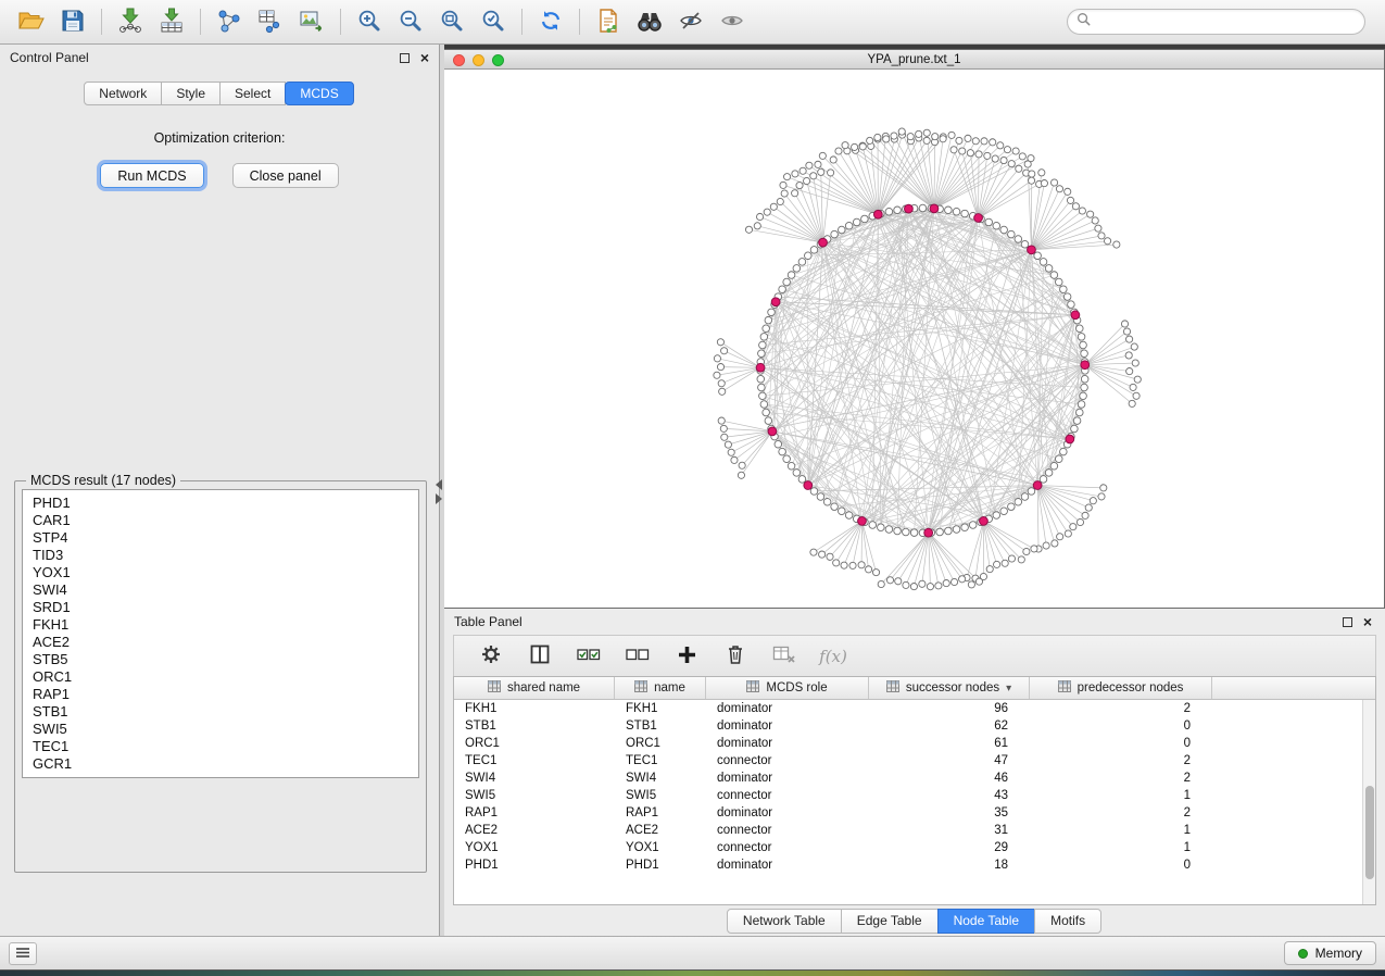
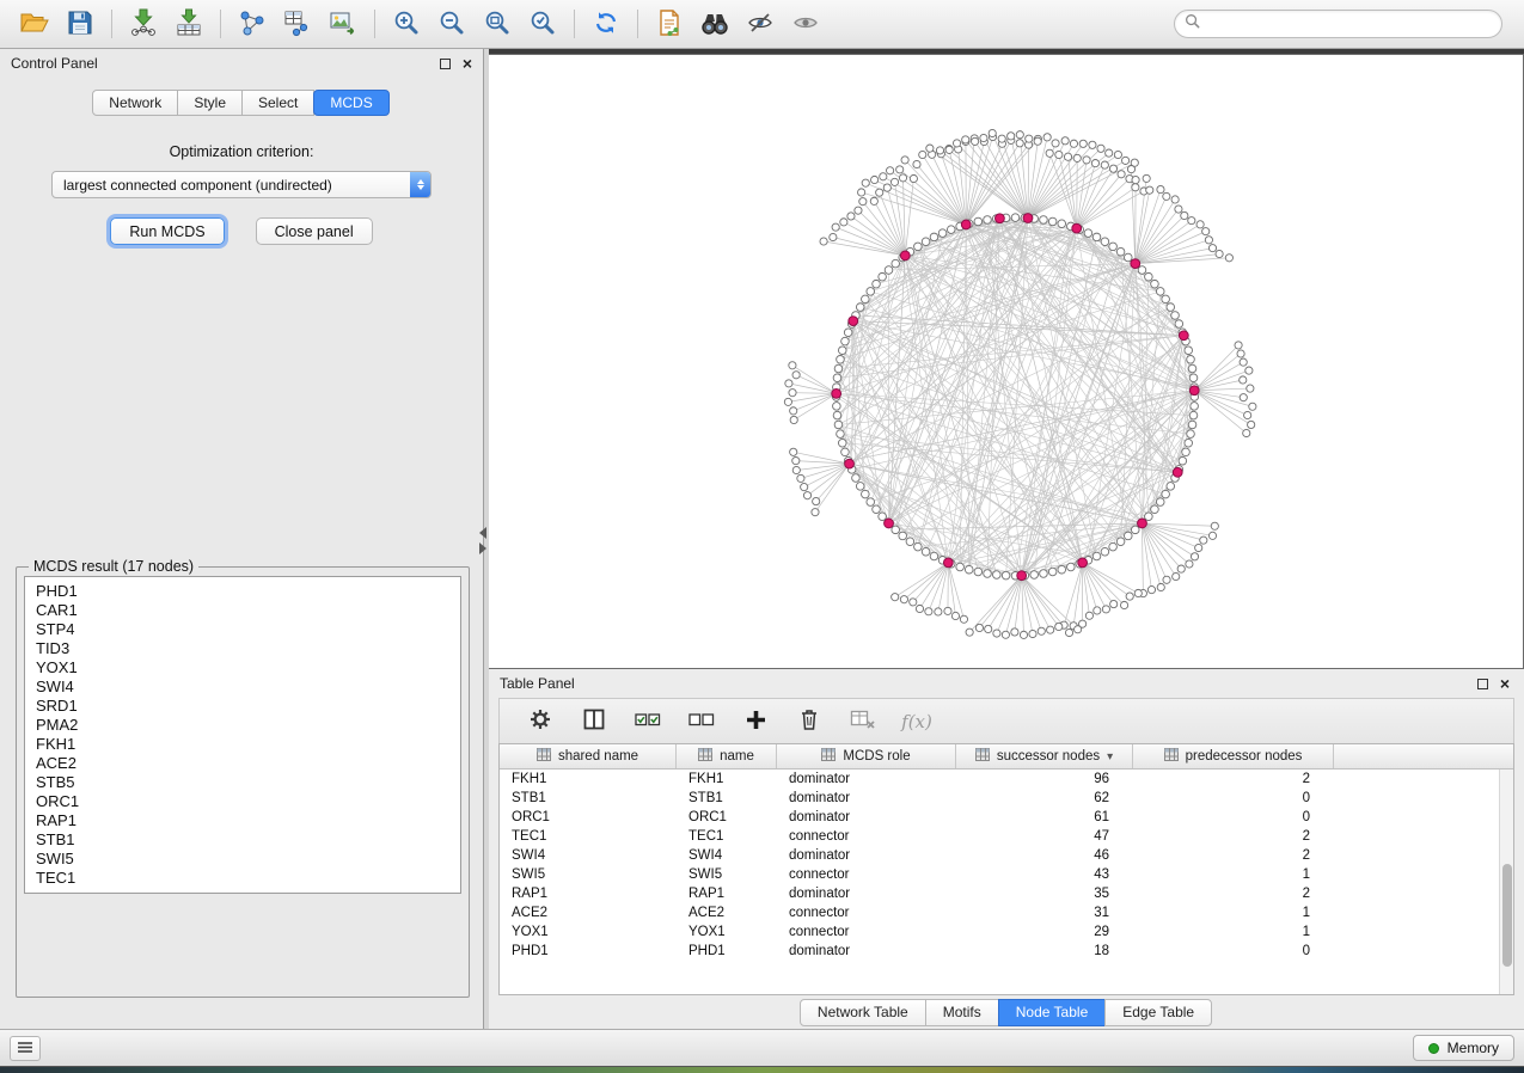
  Control Panel
  ×
  Network
  Style
  Select
  MCDS
  Optimization criterion:
+ largest connected component (undirected)
  Run MCDS
  Close panel
  MCDS result (17 nodes)
  PHD1
  CAR1
  STP4
  TID3
  YOX1
  SWI4
  SRD1
+ PMA2
  FKH1
  ACE2
  STB5
  ORC1
  RAP1
  STB1
  SWI5
  TEC1
- GCR1
- YPA_prune.txt_1
  Table Panel
  ×
  f(x)
  shared name
  name
  MCDS role
  successor nodes
  ▾
  predecessor nodes
  FKH1
  FKH1
  dominator
  96
  2
  STB1
  STB1
  dominator
  62
  0
  ORC1
  ORC1
  dominator
  61
  0
  TEC1
  TEC1
  connector
  47
  2
  SWI4
  SWI4
  dominator
  46
  2
  SWI5
  SWI5
  connector
  43
  1
  RAP1
  RAP1
  dominator
  35
  2
  ACE2
  ACE2
  connector
  31
  1
  YOX1
  YOX1
  connector
  29
  1
  PHD1
  PHD1
  dominator
  18
  0
  Network Table
- Edge Table
+ Motifs
  Node Table
- Motifs
+ Edge Table
  Memory
